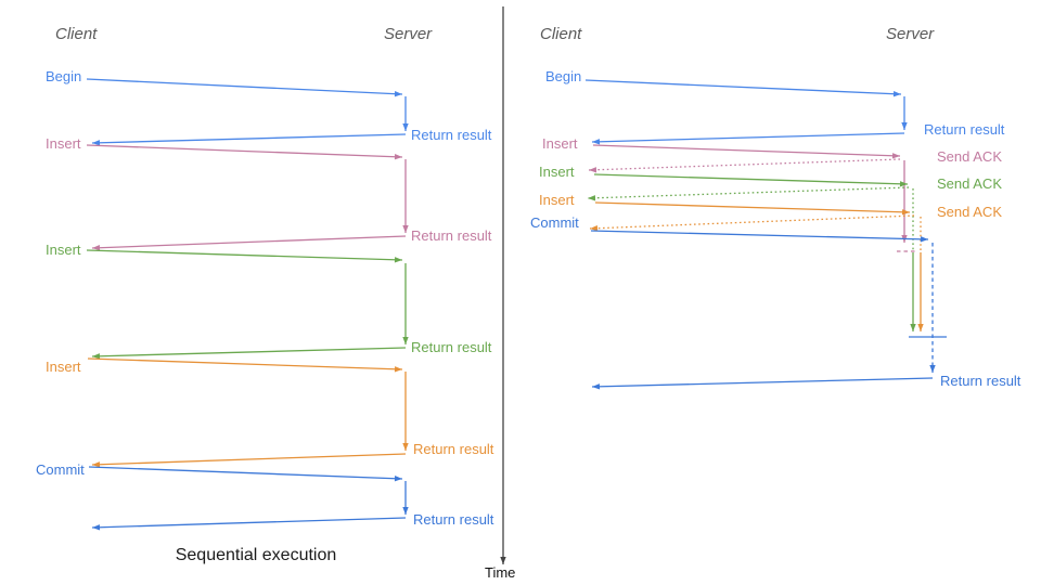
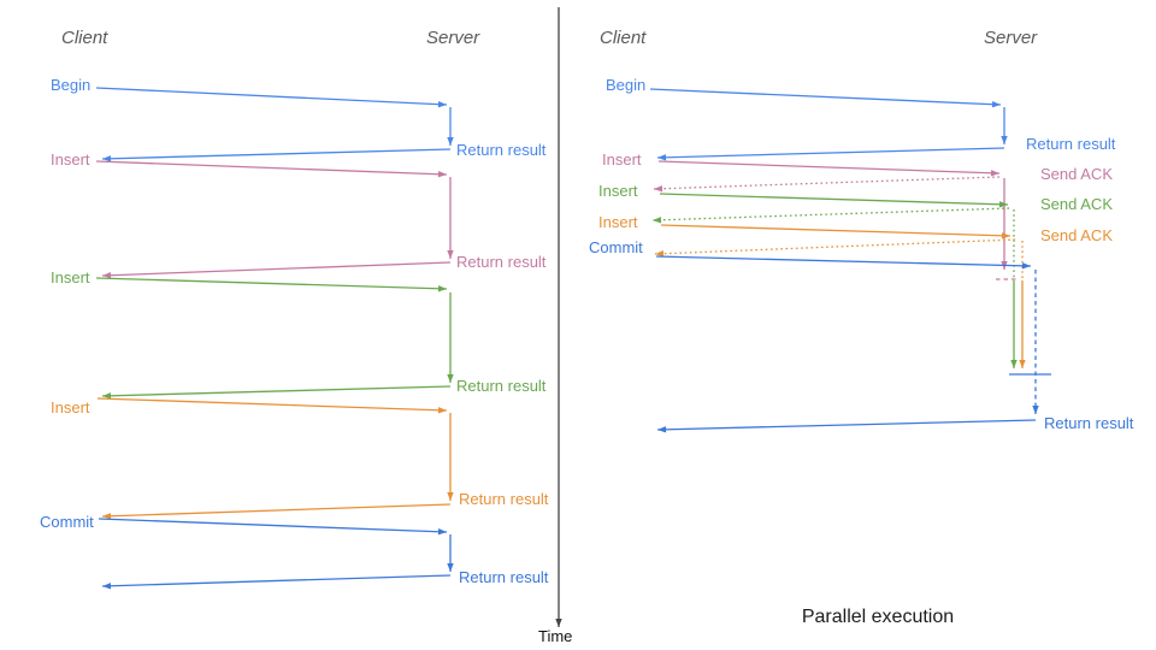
  Client
  Server
  Begin
  Return result
  Insert
  Return result
  Insert
  Return result
  Insert
  Return result
  Commit
  Return result
- Sequential execution
  Client
  Server
  Begin
  Return result
  Insert
  Send ACK
  Insert
  Send ACK
  Insert
  Send ACK
  Commit
  Return result
+ Parallel execution
  Time
